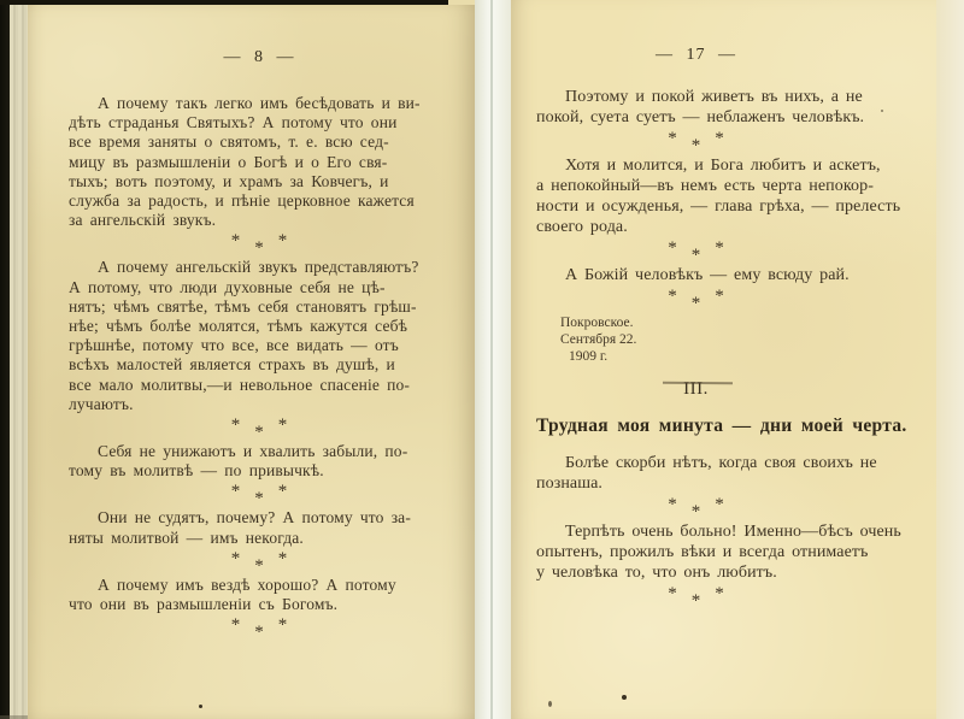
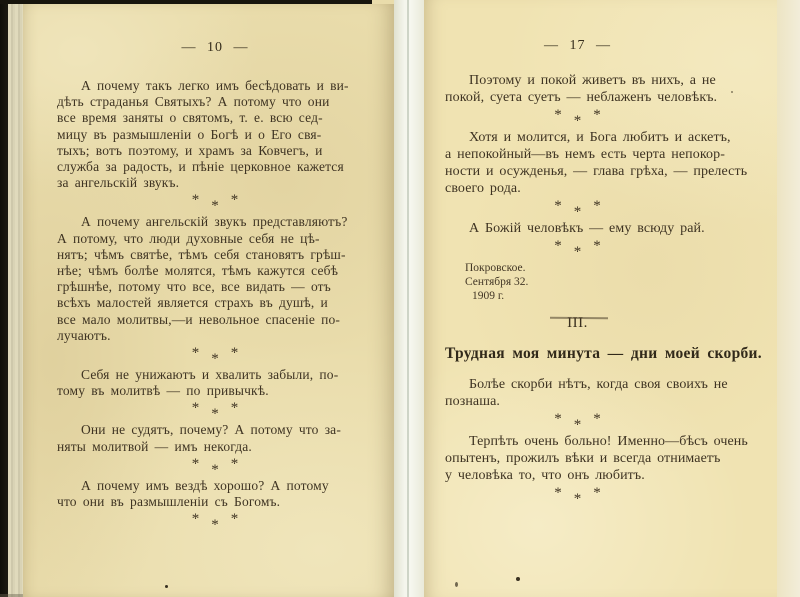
- — 8 —
+ — 10 —
  А почему такъ легко имъ бесѣдовать и ви-
  дѣть страданья Святыхъ? А потому что они
  все время заняты о святомъ, т. е. всю сед-
  мицу въ размышленіи о Богѣ и о Его свя-
  тыхъ; вотъ поэтому, и храмъ за Ковчегъ, и
  служба за радость, и пѣніе церковное кажется
  за ангельскій звукъ.
  * * *
  А почему ангельскій звукъ представляютъ?
  А потому, что люди духовные себя не цѣ-
  нятъ; чѣмъ святѣе, тѣмъ себя становятъ грѣш-
  нѣе; чѣмъ болѣе молятся, тѣмъ кажутся себѣ
  грѣшнѣе, потому что все, все видать — отъ
  всѣхъ малостей является страхъ въ душѣ, и
  все мало молитвы,—и невольное спасеніе по-
  лучаютъ.
  * * *
  Себя не унижаютъ и хвалить забыли, по-
  тому въ молитвѣ — по привычкѣ.
  * * *
  Они не судятъ, почему? А потому что за-
  няты молитвой — имъ некогда.
  * * *
  А почему имъ вездѣ хорошо? А потому
  что они въ размышленіи съ Богомъ.
  * * *
  — 17 —
  Поэтому и покой живетъ въ нихъ, а не
  покой, суета суетъ — неблаженъ человѣкъ.
  * * *
  Хотя и молится, и Бога любитъ и аскетъ,
  а непокойный—въ немъ есть черта непокор-
  ности и осужденья, — глава грѣха, — прелесть
  своего рода.
  * * *
  А Божій человѣкъ — ему всюду рай.
  * * *
  Покровское.
- Сентября 22.
+ Сентября 32.
  1909 г.
  III.
- Трудная моя минута — дни моей черта.
+ Трудная моя минута — дни моей скорби.
  Болѣе скорби нѣтъ, когда своя своихъ не
  познаша.
  * * *
  Терпѣть очень больно! Именно—бѣсъ очень
  опытенъ, прожилъ вѣки и всегда отнимаетъ
  у человѣка то, что онъ любитъ.
  * * *
